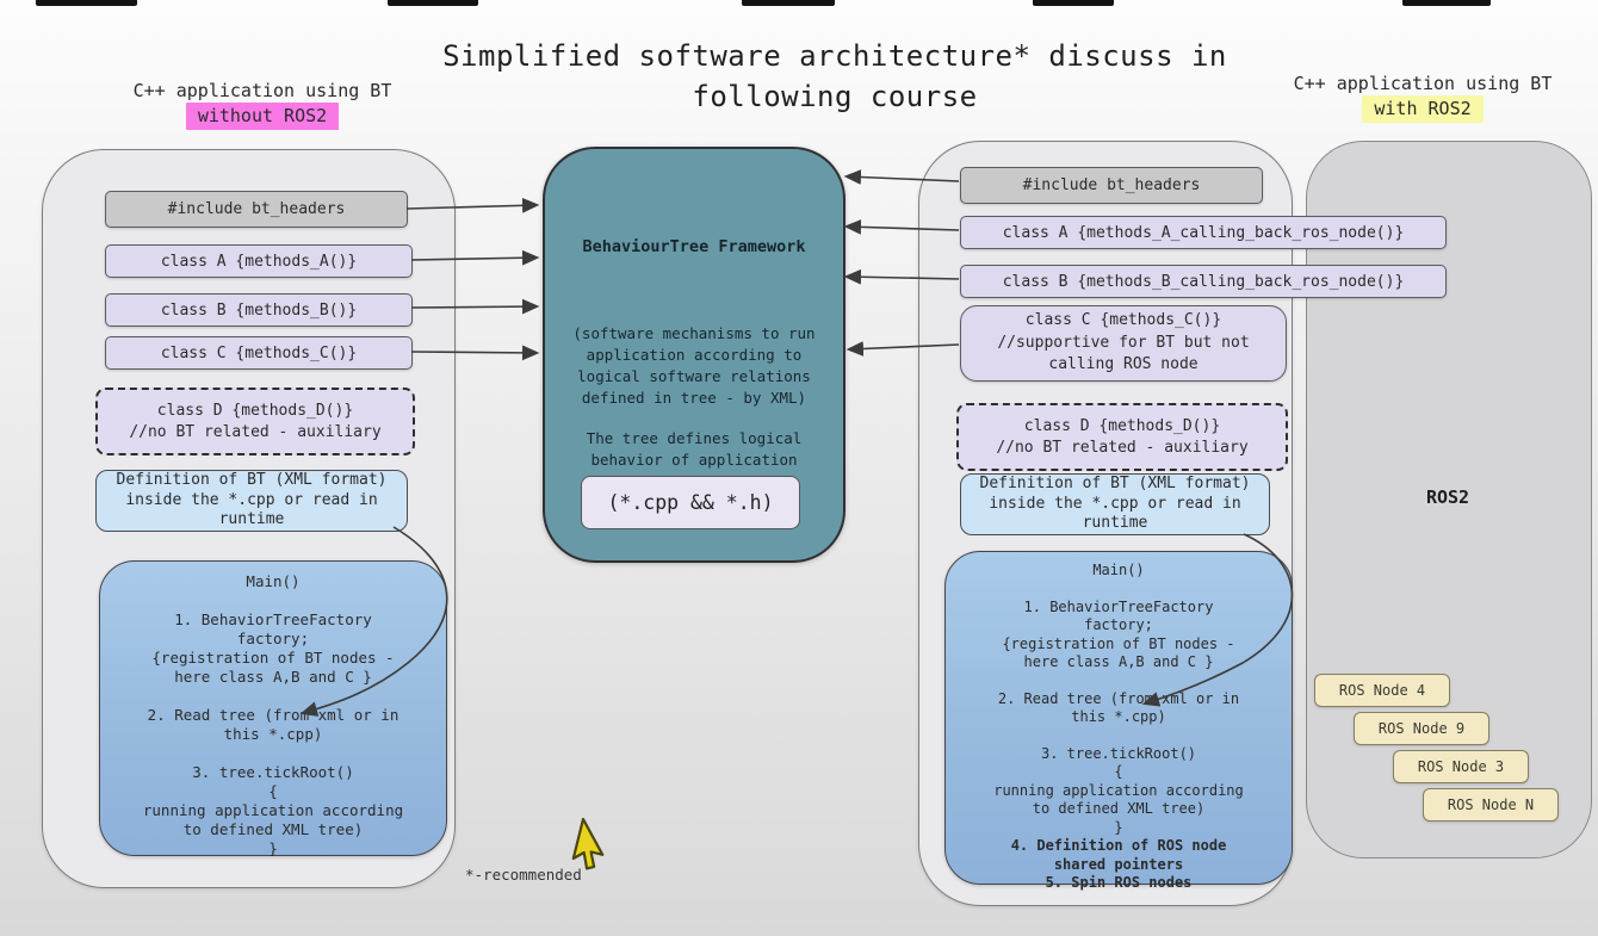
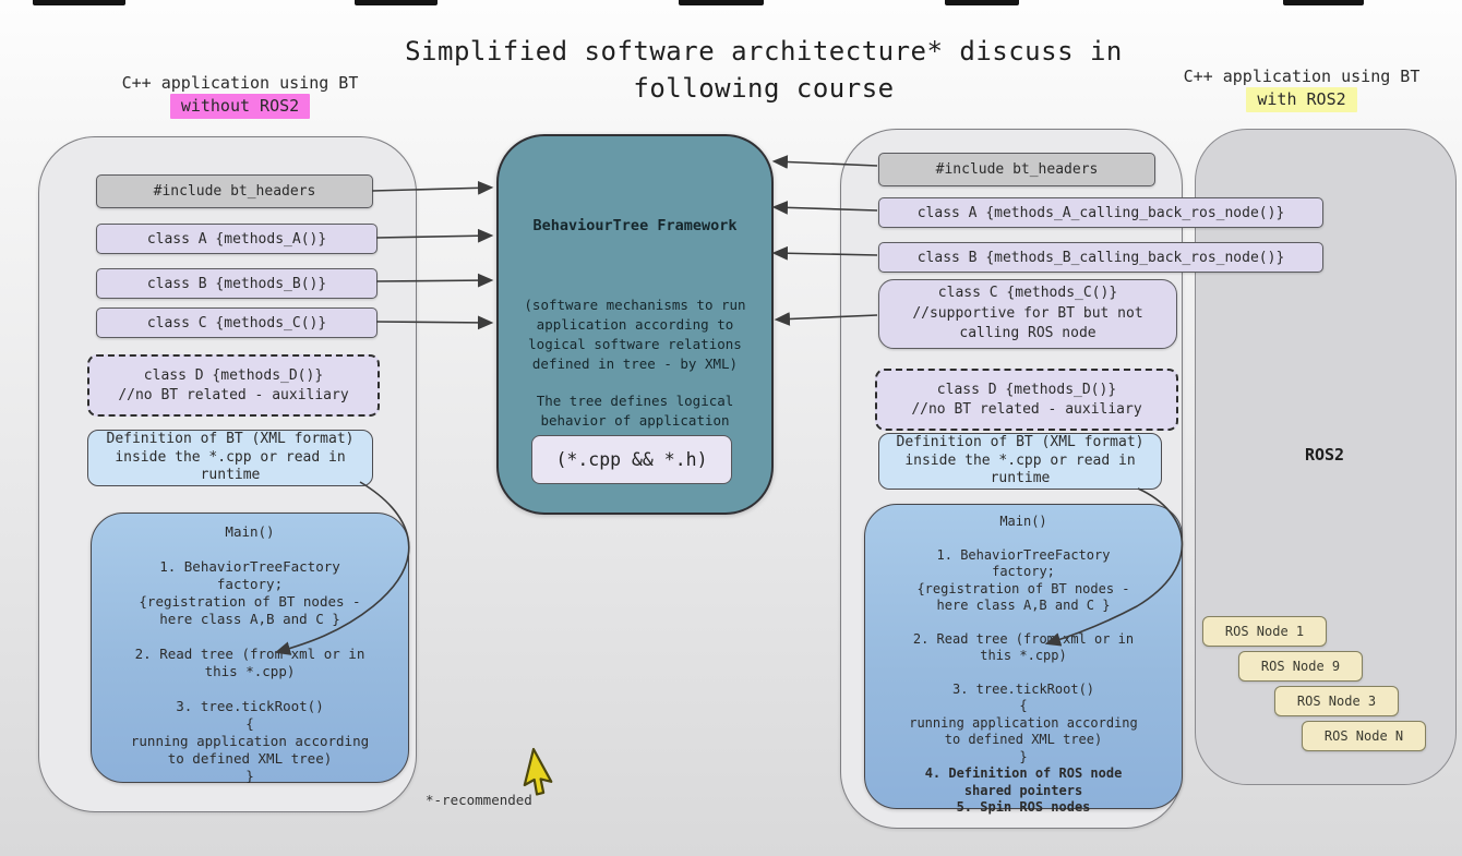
  Simplified software architecture* discuss in
  following course
  C++ application using BT
  without ROS2
  C++ application using BT
  with ROS2
  ROS2
  #include bt_headers
  class A {methods_A()}
  class B {methods_B()}
  class C {methods_C()}
  class D {methods_D()}
  //no BT related - auxiliary
  Definition of BT (XML format)
  inside the *.cpp or read in
  runtime
  Main()
  1. BehaviorTreeFactory
  factory;
  {registration of BT nodes -
  here class A,B and C }
  2. Read tree (from xml or in
  this *.cpp)
  3. tree.tickRoot()
  {
  running application according
  to defined XML tree)
  }
  BehaviourTree Framework
  (software mechanisms to run
  application according to
  logical software relations
  defined in tree - by XML)
  The tree defines logical
  behavior of application
  (*.cpp && *.h)
  #include bt_headers
  class A {methods_A_calling_back_ros_node()}
  class B {methods_B_calling_back_ros_node()}
  class C {methods_C()}
  //supportive for BT but not
  calling ROS node
  class D {methods_D()}
  //no BT related - auxiliary
  Definition of BT (XML format)
  inside the *.cpp or read in
  runtime
  Main()
  1. BehaviorTreeFactory
  factory;
  {registration of BT nodes -
  here class A,B and C }
  2. Read tree (from xml or in
  this *.cpp)
  3. tree.tickRoot()
  {
  running application according
  to defined XML tree)
  }
  4. Definition of ROS node
  shared pointers
  5. Spin ROS nodes
- ROS Node 4
+ ROS Node 1
  ROS Node 9
  ROS Node 3
  ROS Node N
  *-recommended
